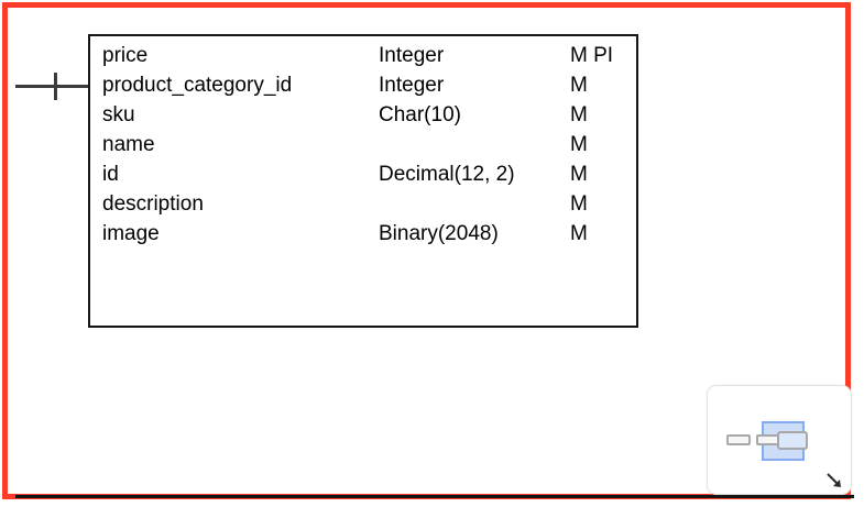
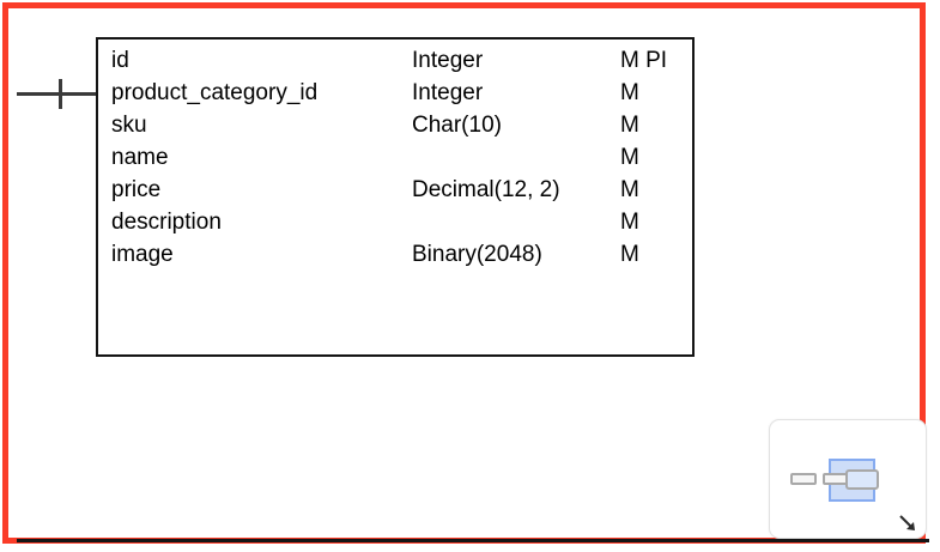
- price
+ id
  Integer
  M PI
  product_category_id
  Integer
  M
  sku
  Char(10)
  M
  name
  M
- id
+ price
  Decimal(12, 2)
  M
  description
  M
  image
  Binary(2048)
  M
